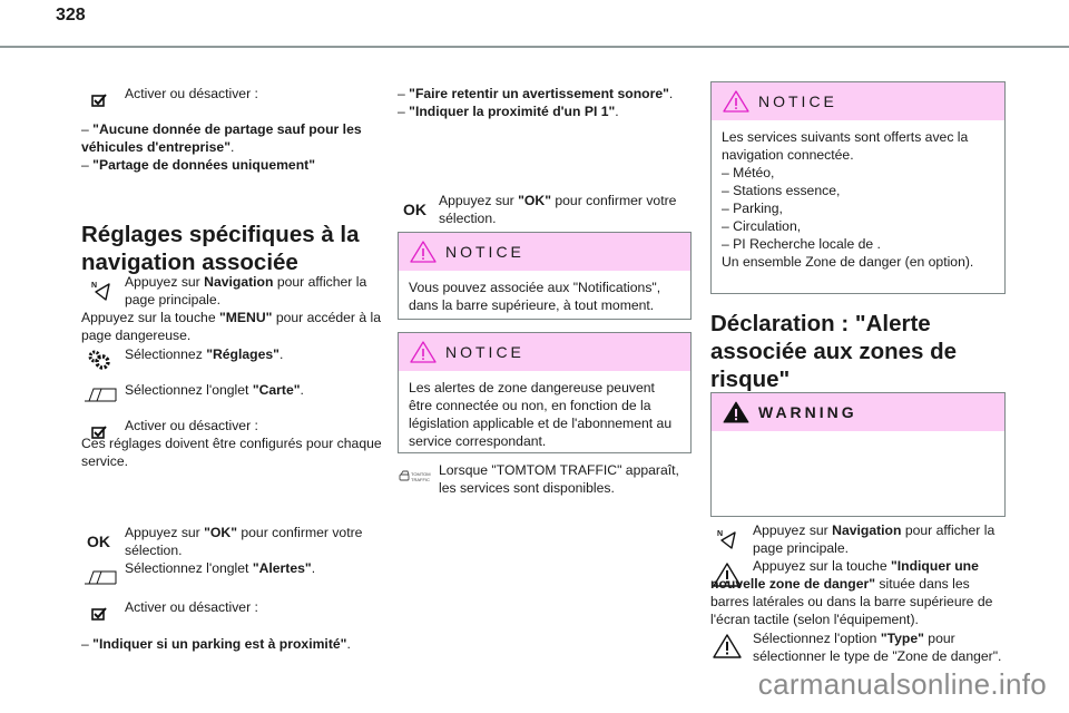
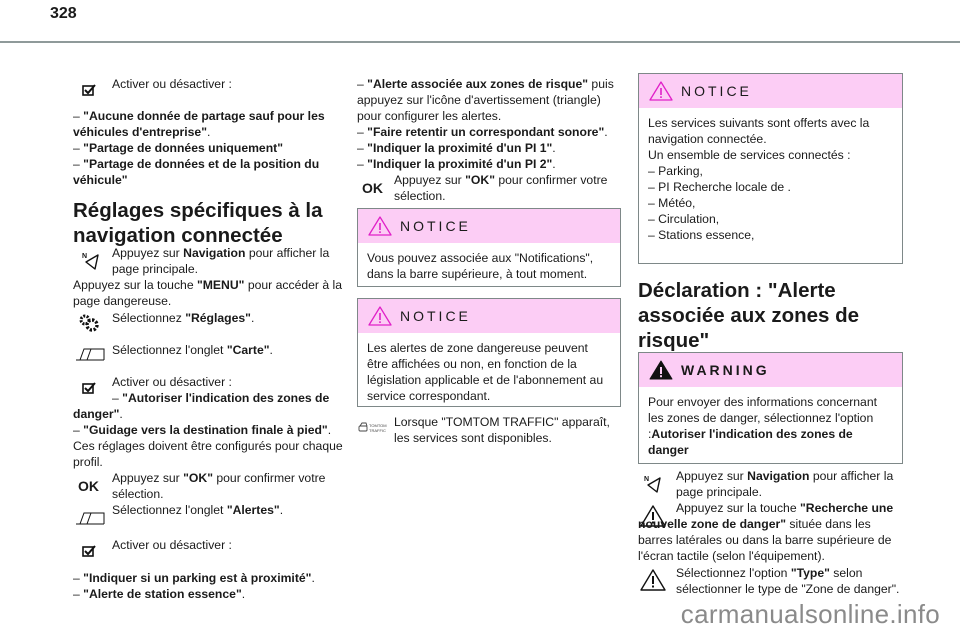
  328
  Activer ou désactiver :
  – "Aucune donnée de partage sauf pour les véhicules d'entreprise".
  – "Partage de données uniquement"
+ – "Partage de données et de la position du véhicule"
- Réglages spécifiques à la navigation associée
+ Réglages spécifiques à la navigation connectée
  Appuyez sur Navigation pour afficher la page principale.
  Appuyez sur la touche "MENU" pour accéder à la page dangereuse.
  Sélectionnez "Réglages".
  Sélectionnez l'onglet "Carte".
  Activer ou désactiver :
+ – "Autoriser l'indication des zones de danger".
+ – "Guidage vers la destination finale à pied".
- Ces réglages doivent être configurés pour chaque service.
+ Ces réglages doivent être configurés pour chaque profil.
  OK
  Appuyez sur "OK" pour confirmer votre sélection.
  Sélectionnez l'onglet "Alertes".
  Activer ou désactiver :
  – "Indiquer si un parking est à proximité".
+ – "Alerte de station essence".
+ – "Alerte associée aux zones de risque" puis appuyez sur l'icône d'avertissement (triangle) pour configurer les alertes.
- – "Faire retentir un avertissement sonore".
+ – "Faire retentir un correspondant sonore".
  – "Indiquer la proximité d'un PI 1".
+ – "Indiquer la proximité d'un PI 2".
  OK
  Appuyez sur "OK" pour confirmer votre sélection.
  NOTICE
  Vous pouvez associée aux "Notifications", dans la barre supérieure, à tout moment.
  NOTICE
- Les alertes de zone dangereuse peuvent être connectée ou non, en fonction de la législation applicable et de l'abonnement au service correspondant.
+ Les alertes de zone dangereuse peuvent être affichées ou non, en fonction de la législation applicable et de l'abonnement au service correspondant.
  Lorsque "TOMTOM TRAFFIC" apparaît, les services sont disponibles.
  NOTICE
  Les services suivants sont offerts avec la navigation connectée.
+ Un ensemble de services connectés :
- – Météo,
+ – Parking,
- – Stations essence,
+ – PI Recherche locale de .
- – Parking,
+ – Météo,
  – Circulation,
- – PI Recherche locale de .
+ – Stations essence,
- Un ensemble Zone de danger (en option).
  Déclaration : "Alerte associée aux zones de risque"
  WARNING
+ Pour envoyer des informations concernant les zones de danger, sélectionnez l'option :Autoriser l'indication des zones de danger
  Appuyez sur Navigation pour afficher la page principale.
- Appuyez sur la touche "Indiquer une nouvelle zone de danger" située dans les barres latérales ou dans la barre supérieure de l'écran tactile (selon l'équipement).
+ Appuyez sur la touche "Recherche une nouvelle zone de danger" située dans les barres latérales ou dans la barre supérieure de l'écran tactile (selon l'équipement).
- Sélectionnez l'option "Type" pour sélectionner le type de "Zone de danger".
+ Sélectionnez l'option "Type" selon sélectionner le type de "Zone de danger".
  carmanualsonline.info
